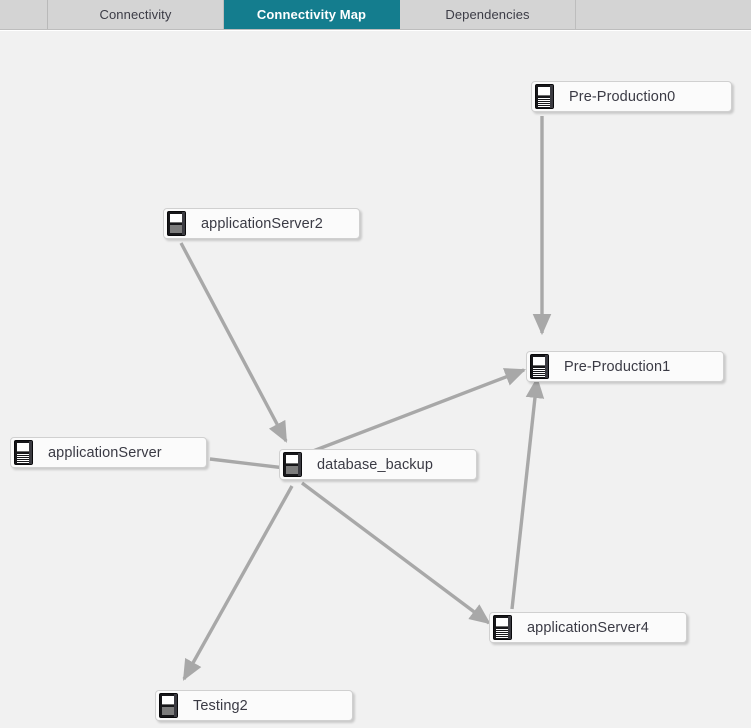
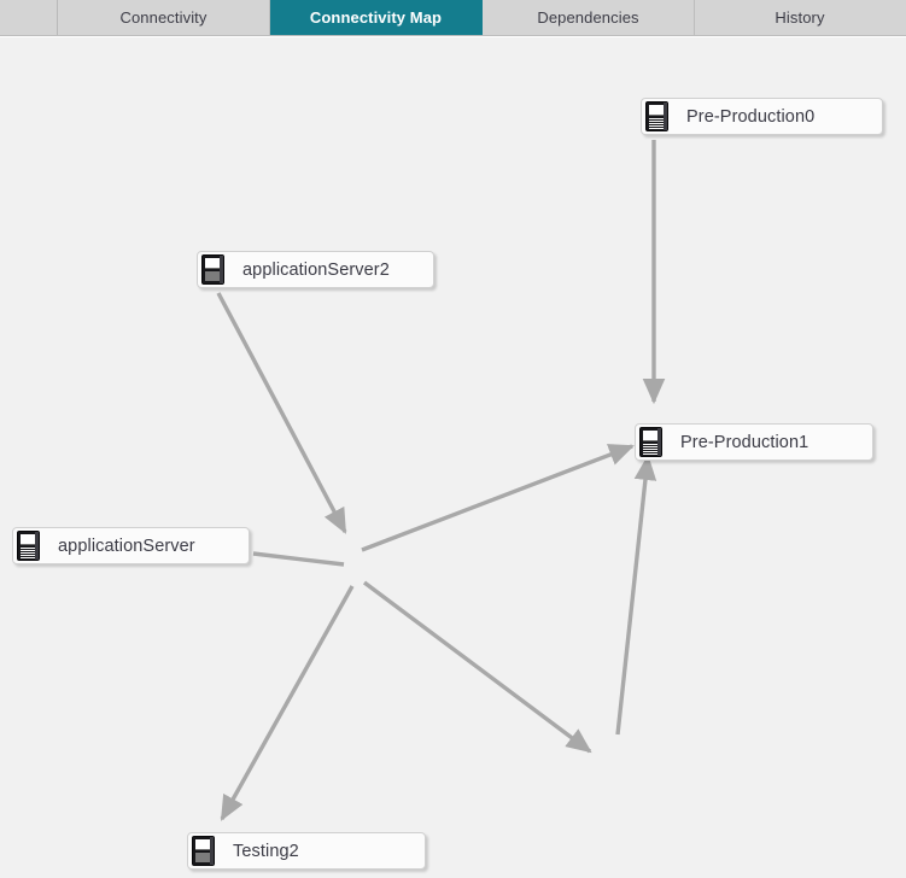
  Connectivity
  Connectivity Map
  Dependencies
+ History
  Pre-Production0
  applicationServer2
  Pre-Production1
  applicationServer
- database_backup
- applicationServer4
  Testing2
